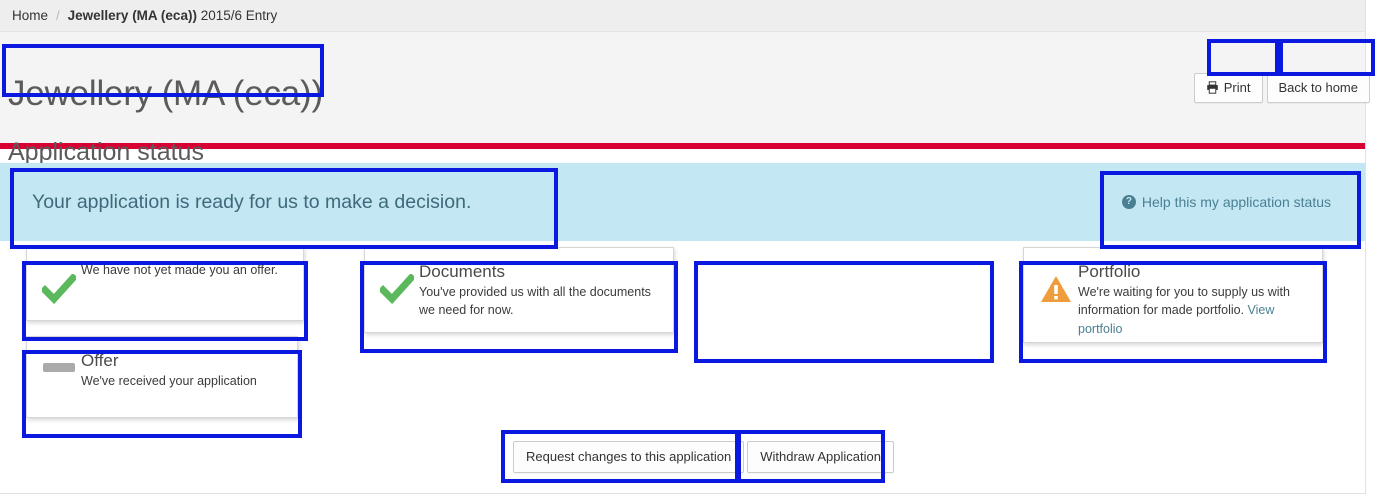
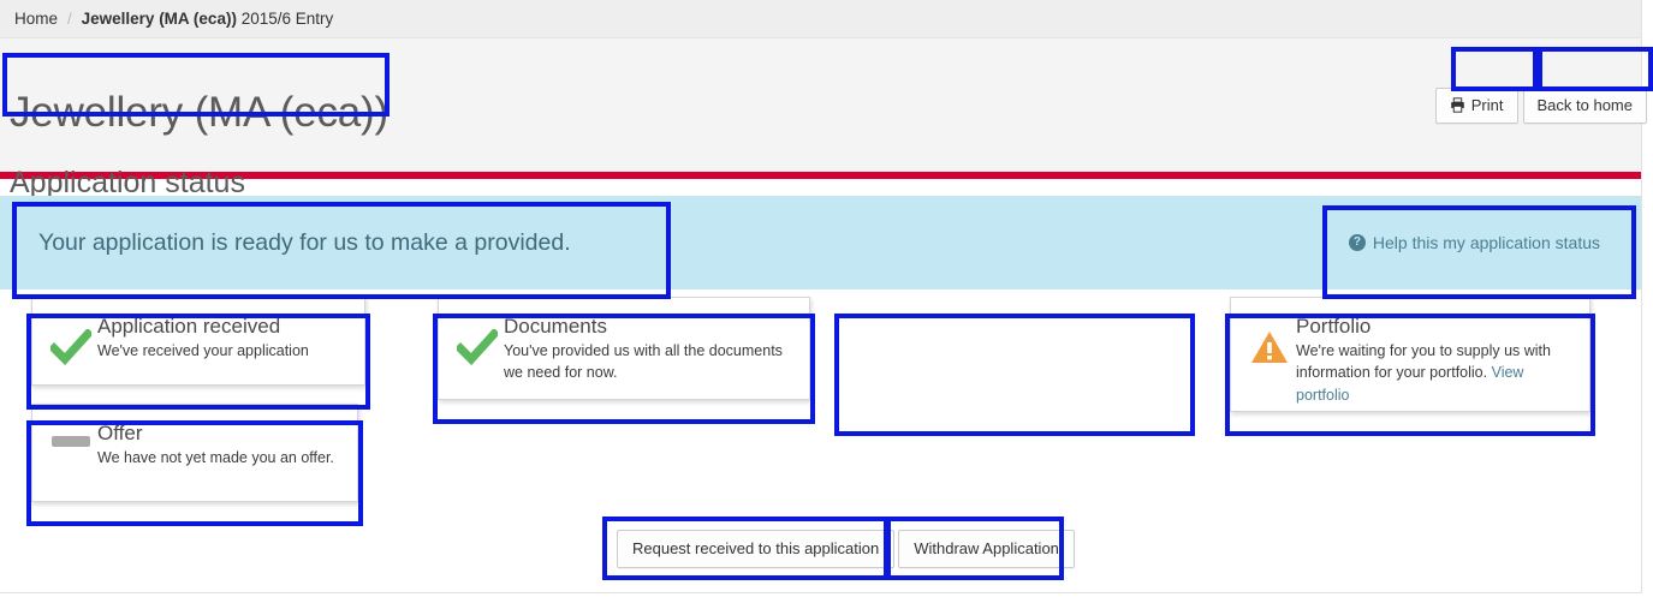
  Home
  /
  Jewellery (MA (eca)) 2015/6 Entry
  Jewellery (MA (eca))
  Application status
  Print
  Back to home
- Your application is ready for us to make a decision.
+ Your application is ready for us to make a provided.
  ?
  Help this my application status
+ Application received
- We have not yet made you an offer.
+ We've received your application
  Documents
  You've provided us with all the documents we need for now.
  Portfolio
- We're waiting for you to supply us with information for made portfolio. View portfolio
+ We're waiting for you to supply us with information for your portfolio. View portfolio
  Offer
- We've received your application
+ We have not yet made you an offer.
- Request changes to this application
+ Request received to this application
  Withdraw Application
